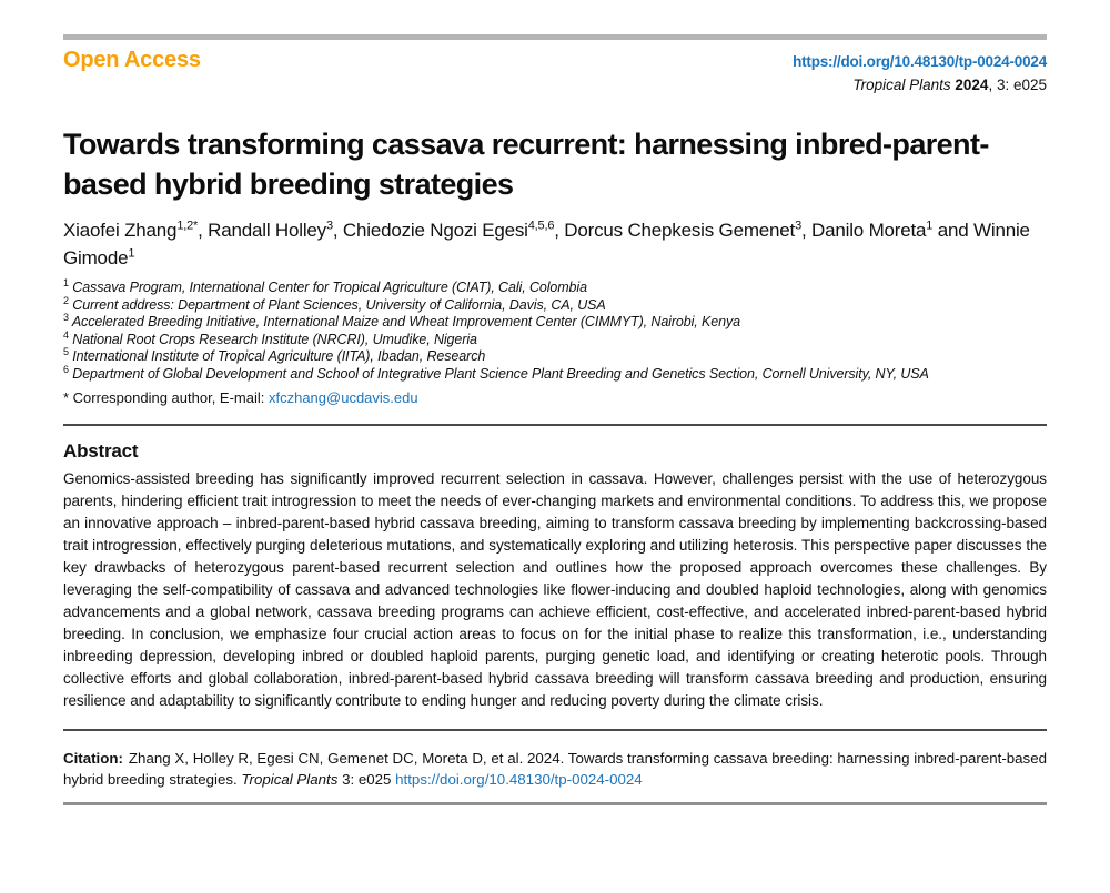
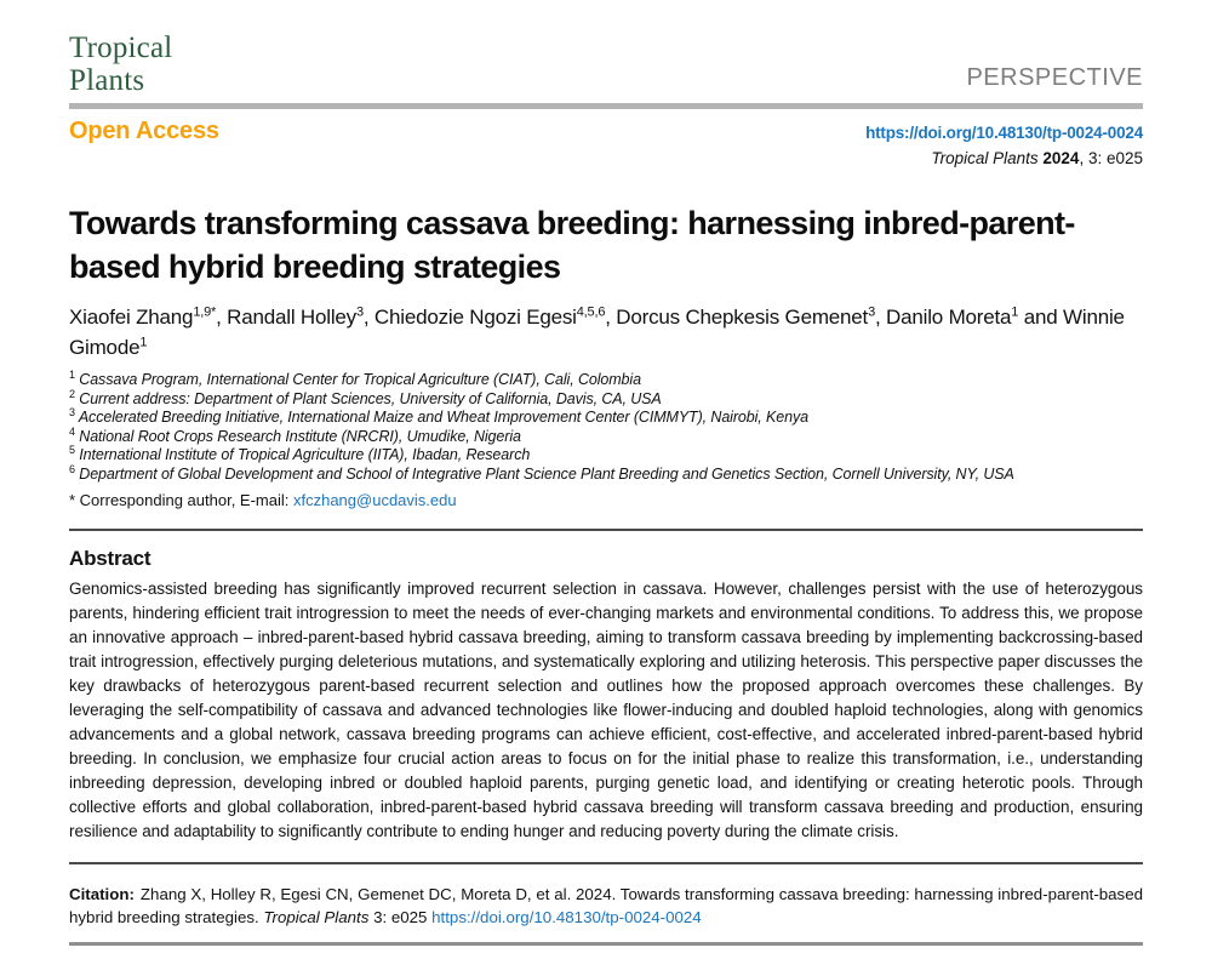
+ Tropical
+ Plants
+ PERSPECTIVE
  Open Access
  https://doi.org/10.48130/tp-0024-0024
  Tropical Plants 2024, 3: e025
- Towards transforming cassava recurrent: harnessing inbred-parent-based hybrid breeding strategies
+ Towards transforming cassava breeding: harnessing inbred-parent-based hybrid breeding strategies
- Xiaofei Zhang1,2*, Randall Holley3, Chiedozie Ngozi Egesi4,5,6, Dorcus Chepkesis Gemenet3, Danilo Moreta1 and Winnie Gimode1
+ Xiaofei Zhang1,9*, Randall Holley3, Chiedozie Ngozi Egesi4,5,6, Dorcus Chepkesis Gemenet3, Danilo Moreta1 and Winnie Gimode1
  1 Cassava Program, International Center for Tropical Agriculture (CIAT), Cali, Colombia
  2 Current address: Department of Plant Sciences, University of California, Davis, CA, USA
  3 Accelerated Breeding Initiative, International Maize and Wheat Improvement Center (CIMMYT), Nairobi, Kenya
  4 National Root Crops Research Institute (NRCRI), Umudike, Nigeria
  5 International Institute of Tropical Agriculture (IITA), Ibadan, Research
  6 Department of Global Development and School of Integrative Plant Science Plant Breeding and Genetics Section, Cornell University, NY, USA
  * Corresponding author, E-mail: xfczhang@ucdavis.edu
  Abstract
  Genomics-assisted breeding has significantly improved recurrent selection in cassava. However, challenges persist with the use of heterozygous parents, hindering efficient trait introgression to meet the needs of ever-changing markets and environmental conditions. To address this, we propose an innovative approach – inbred-parent-based hybrid cassava breeding, aiming to transform cassava breeding by implementing backcrossing-based trait introgression, effectively purging deleterious mutations, and systematically exploring and utilizing heterosis. This perspective paper discusses the key drawbacks of heterozygous parent-based recurrent selection and outlines how the proposed approach overcomes these challenges. By leveraging the self-compatibility of cassava and advanced technologies like flower-inducing and doubled haploid technologies, along with genomics advancements and a global network, cassava breeding programs can achieve efficient, cost-effective, and accelerated inbred-parent-based hybrid breeding. In conclusion, we emphasize four crucial action areas to focus on for the initial phase to realize this transformation, i.e., understanding inbreeding depression, developing inbred or doubled haploid parents, purging genetic load, and identifying or creating heterotic pools. Through collective efforts and global collaboration, inbred-parent-based hybrid cassava breeding will transform cassava breeding and production, ensuring resilience and adaptability to significantly contribute to ending hunger and reducing poverty during the climate crisis.
  Citation: Zhang X, Holley R, Egesi CN, Gemenet DC, Moreta D, et al. 2024. Towards transforming cassava breeding: harnessing inbred-parent-based hybrid breeding strategies. Tropical Plants 3: e025 https://doi.org/10.48130/tp-0024-0024
